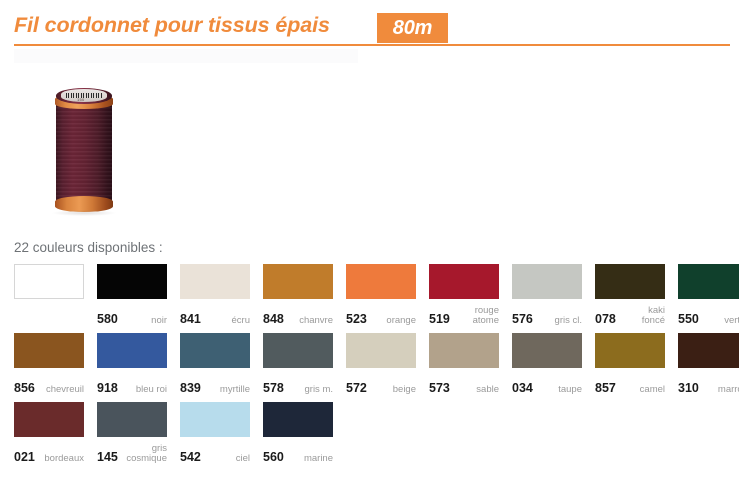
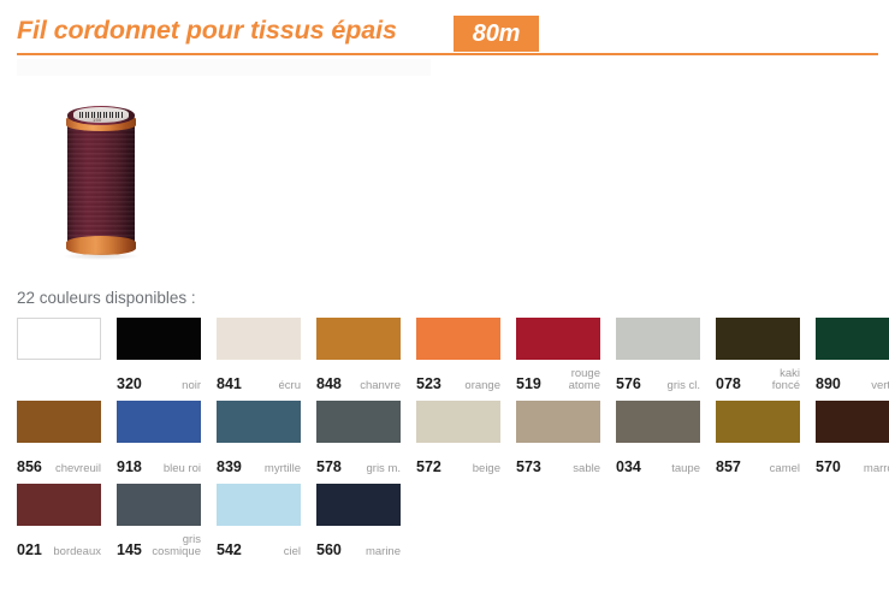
  Fil cordonnet pour tissus épais
  80m
  22 couleurs disponibles :
- 580
+ 320
  noir
  841
  écru
  848
  chanvre
  523
  orange
  519
  rouge
  atome
  576
  gris cl.
  078
  kaki
  foncé
- 550
+ 890
  856
  chevreuil
  918
  bleu roi
  839
  myrtille
  578
  gris m.
  572
  beige
  573
  sable
  034
  taupe
  857
  camel
- 310
+ 570
  021
  bordeaux
  145
  gris
  cosmique
  542
  ciel
  560
  marine
